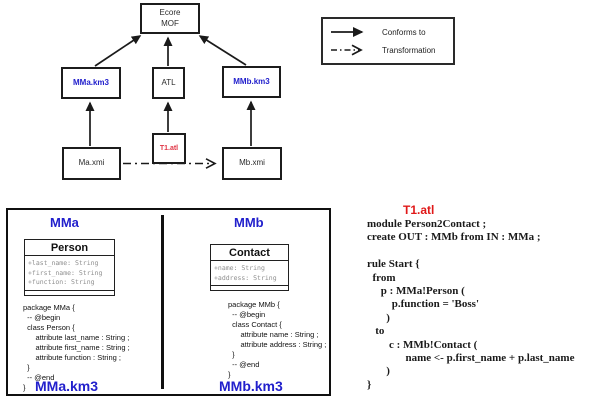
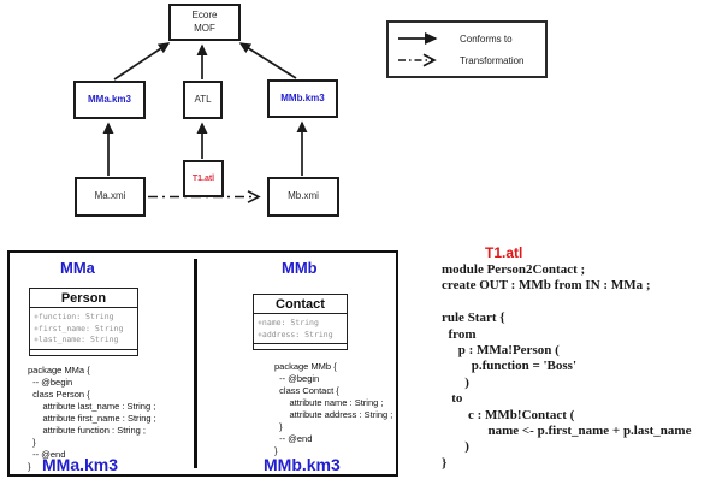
  Ecore
  MOF
  MMa.km3
  ATL
  MMb.km3
  Ma.xmi
  Mb.xmi
  Conforms to
  Transformation
  MMa
  Person
- +last_name: String
+ +function: String
  +first_name: String
- +function: String
+ +last_name: String
  package MMa {
  -- @begin
  class Person {
  attribute last_name : String ;
  attribute first_name : String ;
  attribute function : String ;
  }
  -- @end
  }
  MMa.km3
  MMb
  Contact
  +name: String
  +address: String
  package MMb {
  -- @begin
  class Contact {
  attribute name : String ;
  attribute address : String ;
  }
  -- @end
  }
  MMb.km3
  T1.atl
  module Person2Contact ;
  create OUT : MMb from IN : MMa ;
  rule Start {
  from
  p : MMa!Person (
  p.function = 'Boss'
  )
  to
  c : MMb!Contact (
  name <- p.first_name + p.last_name
  )
  }
